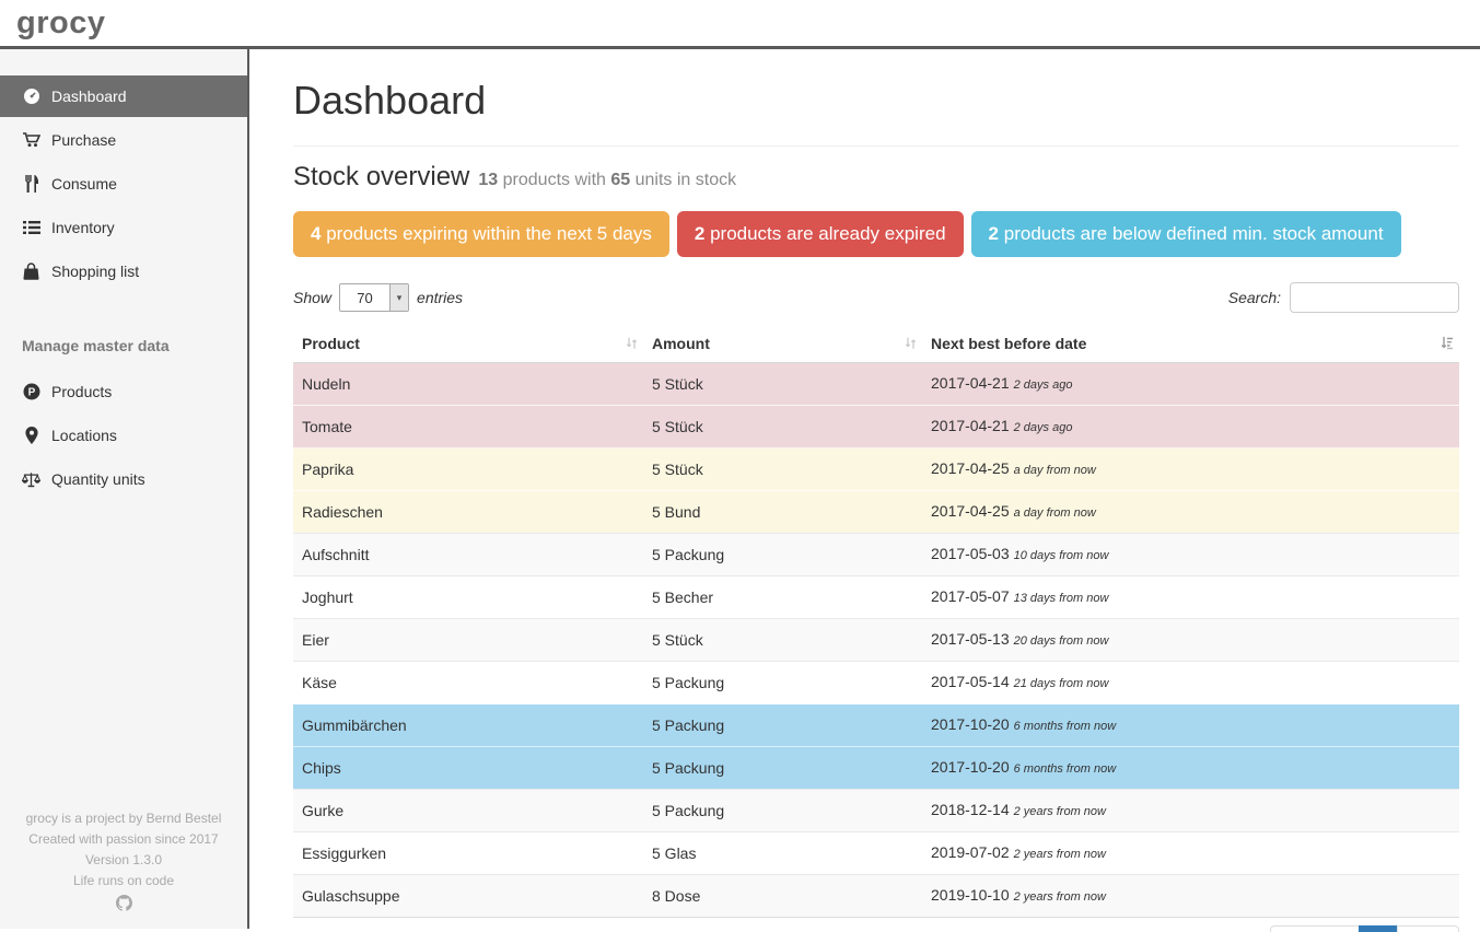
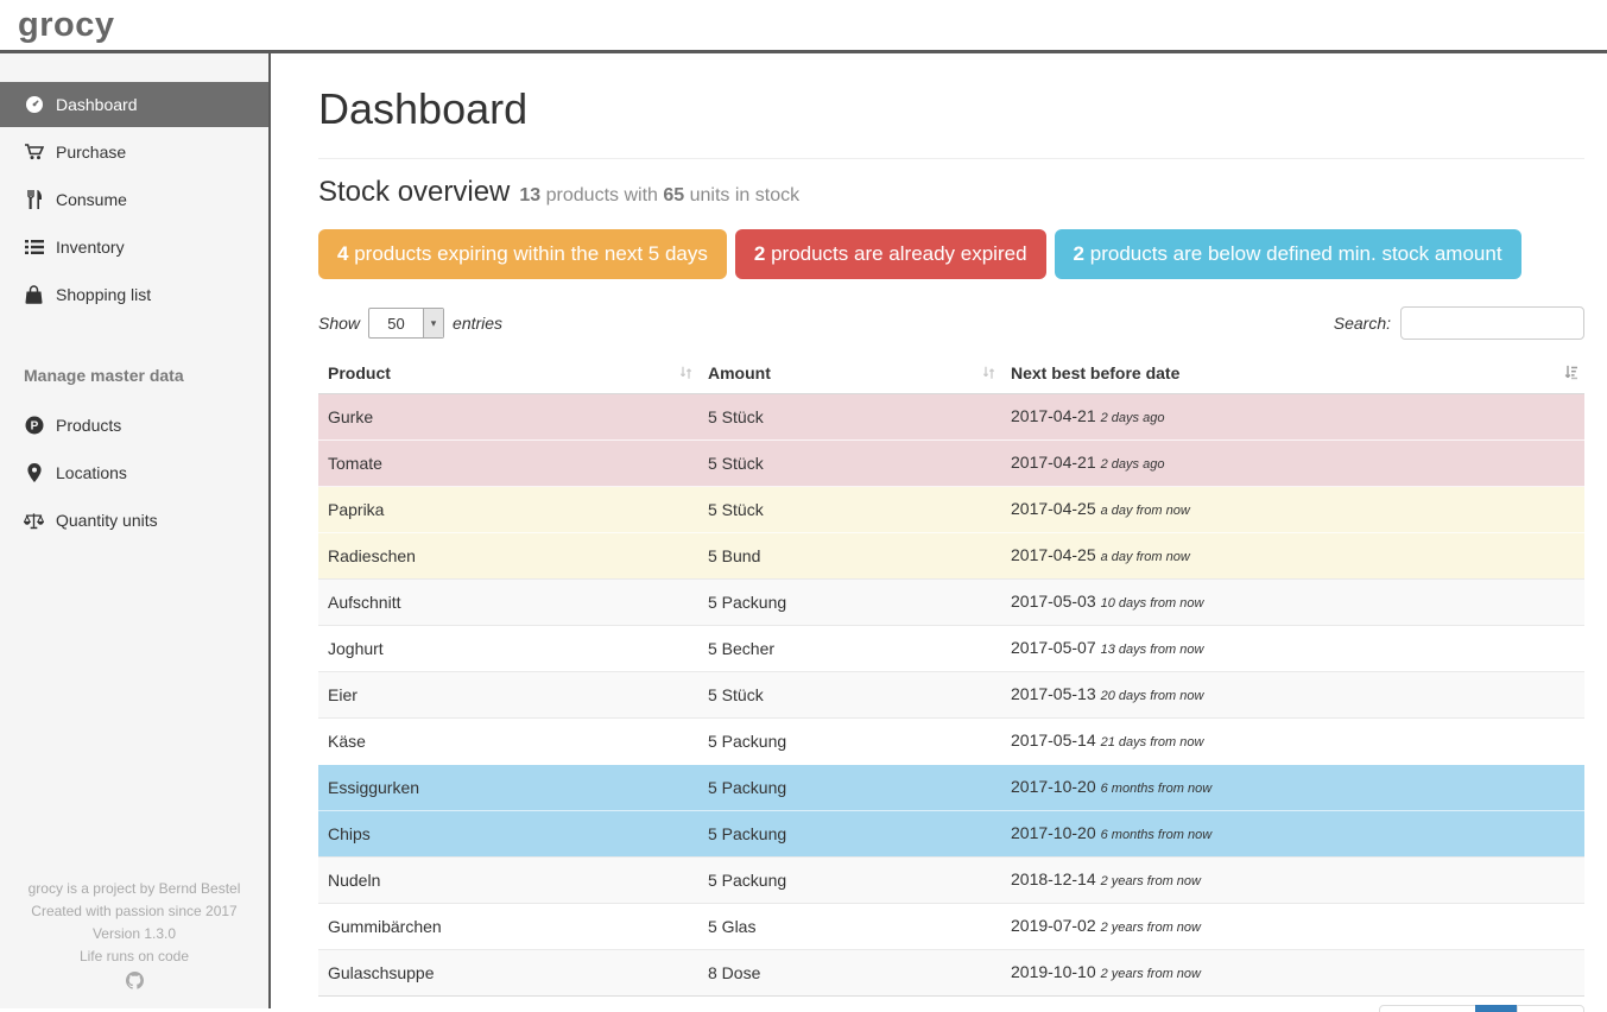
  grocy
  Dashboard
  Purchase
  Consume
  Inventory
  Shopping list
  Manage master data
  P
  Products
  Locations
  Quantity units
  grocy is a project by Bernd Bestel
  Created with passion since 2017
  Version 1.3.0
  Life runs on code
  Dashboard
  Stock overview
  13 products with 65 units in stock
  4 products expiring within the next 5 days
  2 products are already expired
  2 products are below defined min. stock amount
  Show
- 70
+ 50
  ▾
  entries
  Search:
  Product	Amount	Next best before date
- Nudeln	5 Stück	2017-04-21 2 days ago
+ Gurke	5 Stück	2017-04-21 2 days ago
  Tomate	5 Stück	2017-04-21 2 days ago
  Paprika	5 Stück	2017-04-25 a day from now
  Radieschen	5 Bund	2017-04-25 a day from now
  Aufschnitt	5 Packung	2017-05-03 10 days from now
  Joghurt	5 Becher	2017-05-07 13 days from now
  Eier	5 Stück	2017-05-13 20 days from now
  Käse	5 Packung	2017-05-14 21 days from now
- Gummibärchen	5 Packung	2017-10-20 6 months from now
+ Essiggurken	5 Packung	2017-10-20 6 months from now
  Chips	5 Packung	2017-10-20 6 months from now
- Gurke	5 Packung	2018-12-14 2 years from now
+ Nudeln	5 Packung	2018-12-14 2 years from now
- Essiggurken	5 Glas	2019-07-02 2 years from now
+ Gummibärchen	5 Glas	2019-07-02 2 years from now
  Gulaschsuppe	8 Dose	2019-10-10 2 years from now
